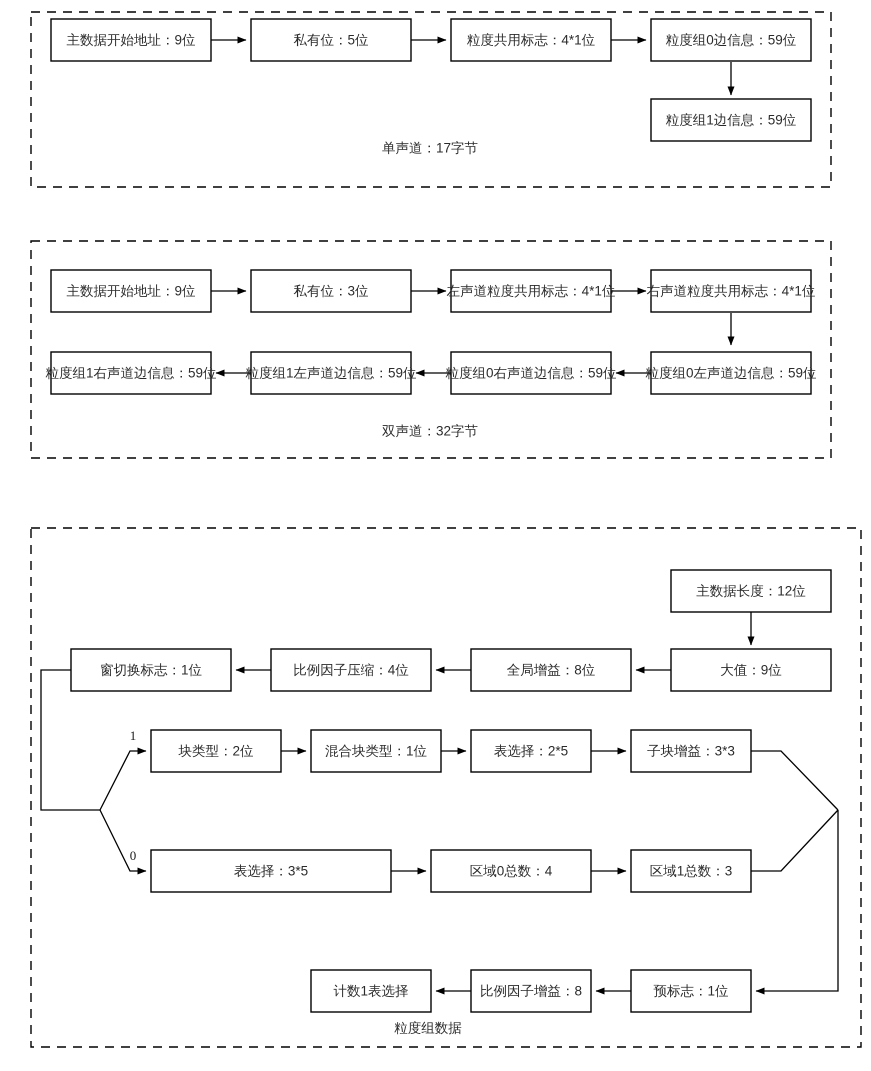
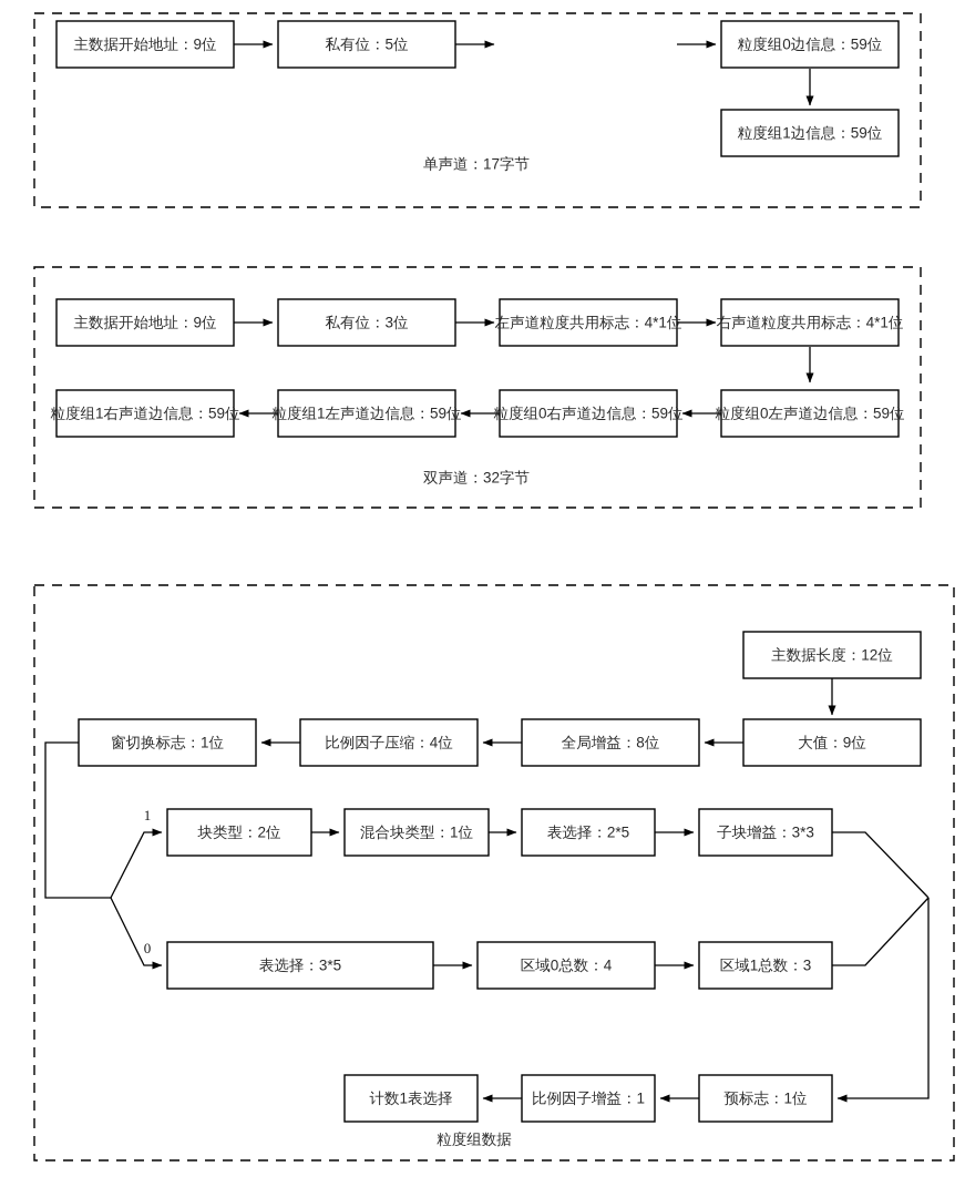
  主数据开始地址：9位
  私有位：5位
- 粒度共用标志：4*1位
  粒度组0边信息：59位
  粒度组1边信息：59位
  单声道：17字节
  主数据开始地址：9位
  私有位：3位
  左声道粒度共用标志：4*1位
  右声道粒度共用标志：4*1位
  粒度组0左声道边信息：59位
  粒度组0右声道边信息：59位
  粒度组1左声道边信息：59位
  粒度组1右声道边信息：59位
  双声道：32字节
  1
  0
  主数据长度：12位
  大值：9位
  全局增益：8位
  比例因子压缩：4位
  窗切换标志：1位
  块类型：2位
  混合块类型：1位
  表选择：2*5
  子块增益：3*3
  表选择：3*5
  区域0总数：4
  区域1总数：3
  预标志：1位
- 比例因子增益：8
+ 比例因子增益：1
  计数1表选择
  粒度组数据
